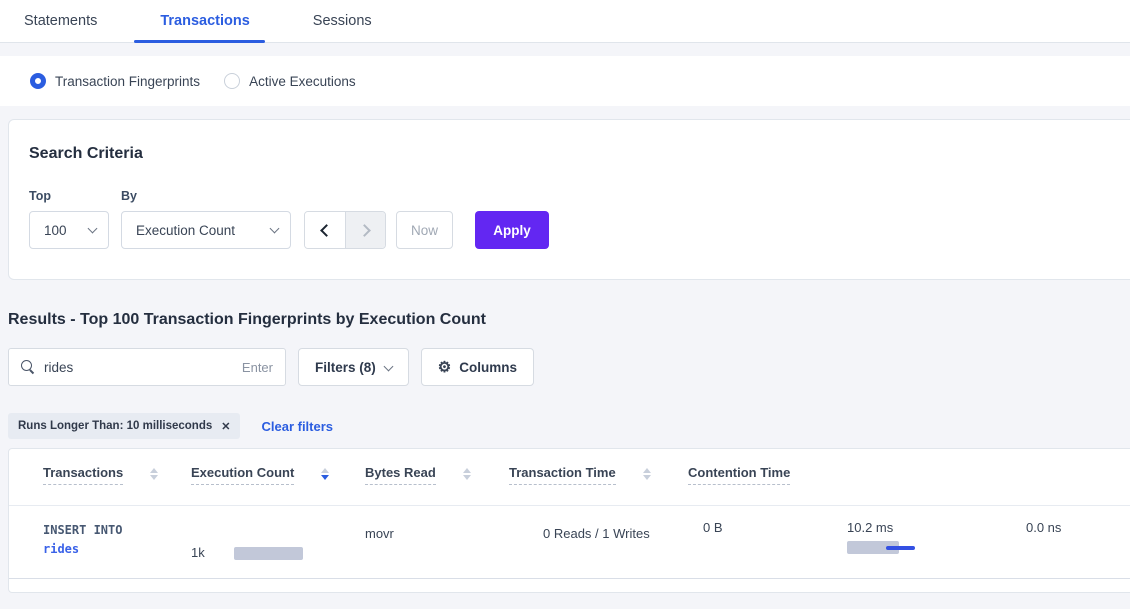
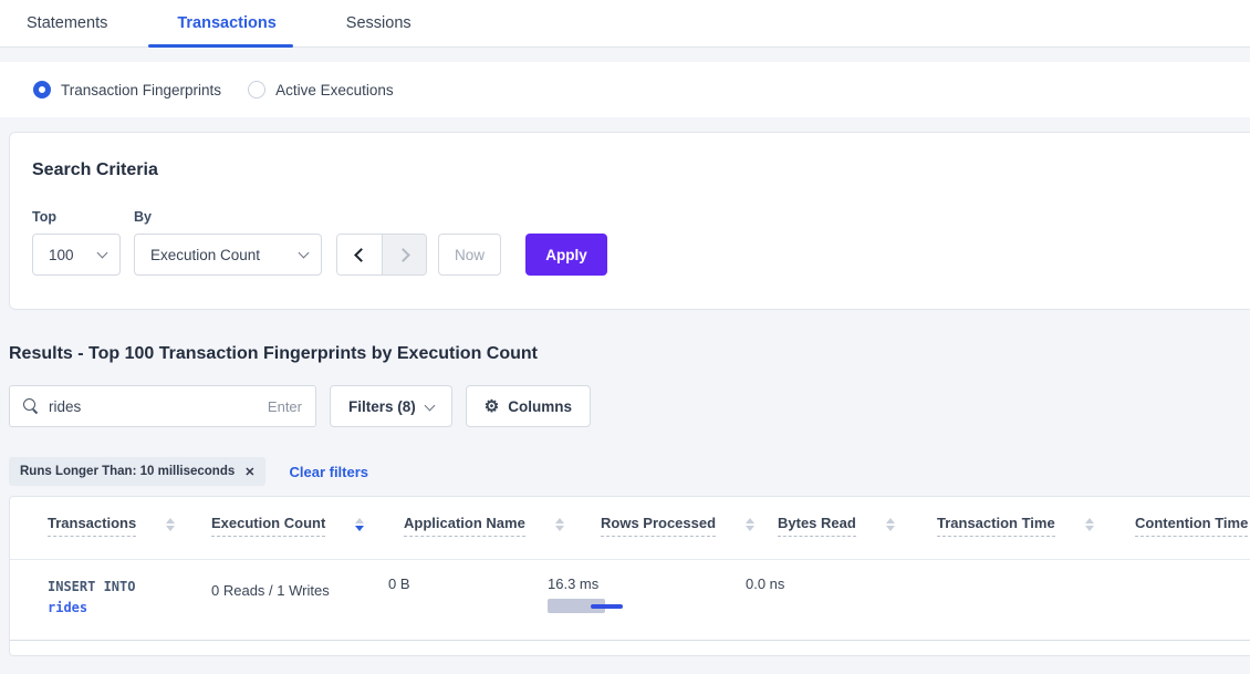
  Statements
  Transactions
  Sessions
  Transaction Fingerprints
  Active Executions
  Search Criteria
  Top
  100
  By
  Execution Count
  Now
  Apply
  Results - Top 100 Transaction Fingerprints by Execution Count
  rides
  Enter
  Filters (8)
  ⚙
  Columns
  Runs Longer Than: 10 milliseconds
  ✕
  Clear filters
  Transactions
  Execution Count
+ Application Name
+ Rows Processed
  Bytes Read
  Transaction Time
  Contention Time
  INSERT INTO
  rides
- 1k
- movr
  0 Reads / 1 Writes
  0 B
- 10.2 ms
+ 16.3 ms
  0.0 ns
